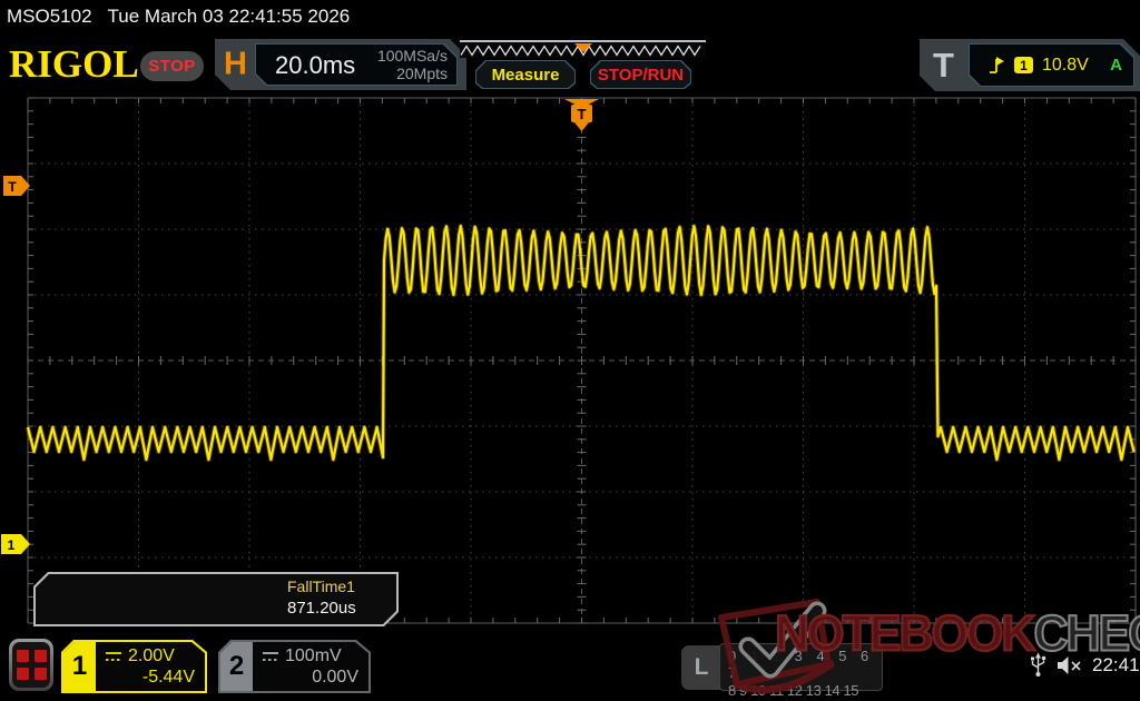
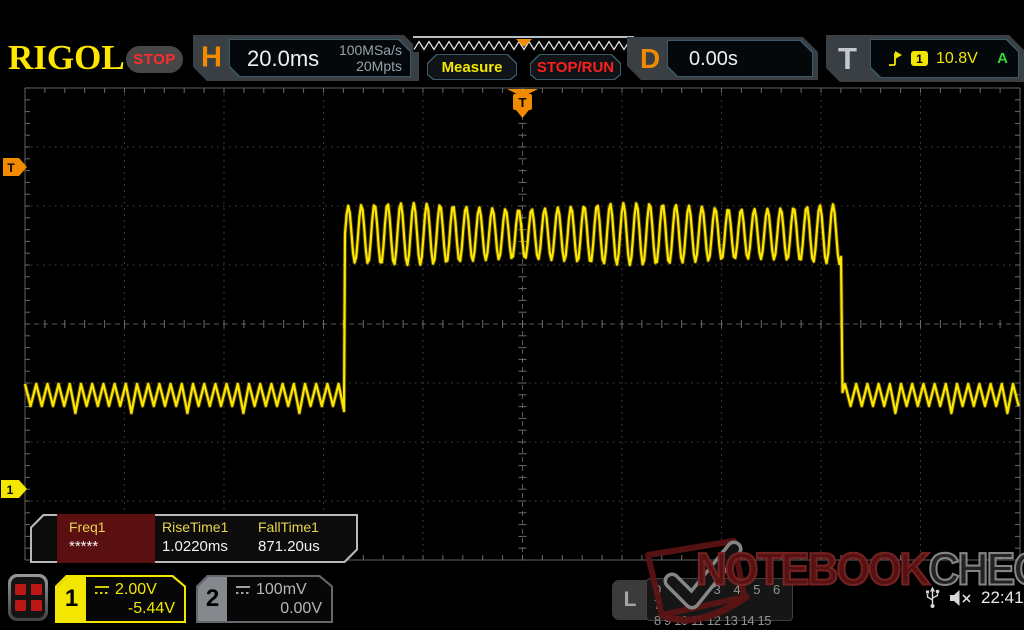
- MSO5102 Tue March 03 22:41:55 2026
  RIGOL
  STOP
  H
  20.0ms
  100MSa/s
  20Mpts
  Measure
  STOP/RUN
+ D
+ 0.00s
  T
  1
  10.8V
  A
  T
  T
  1
+ Freq1
+ *****
+ RiseTime1
+ 1.0220ms
  FallTime1
  871.20us
  1
  2.00V
  -5.44V
  2
  100mV
  0.00V
  L
  22:41
  NOTEBOOKCHE
